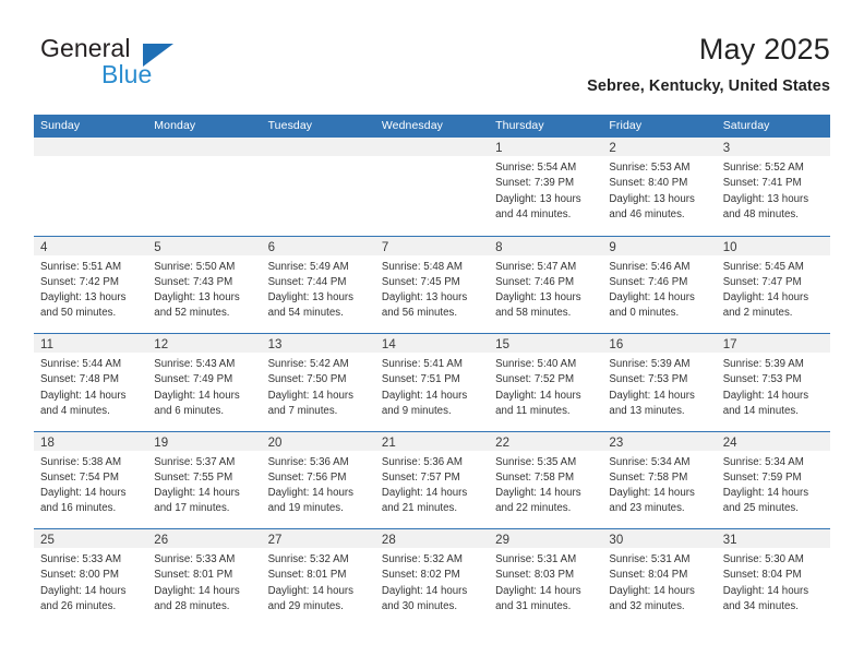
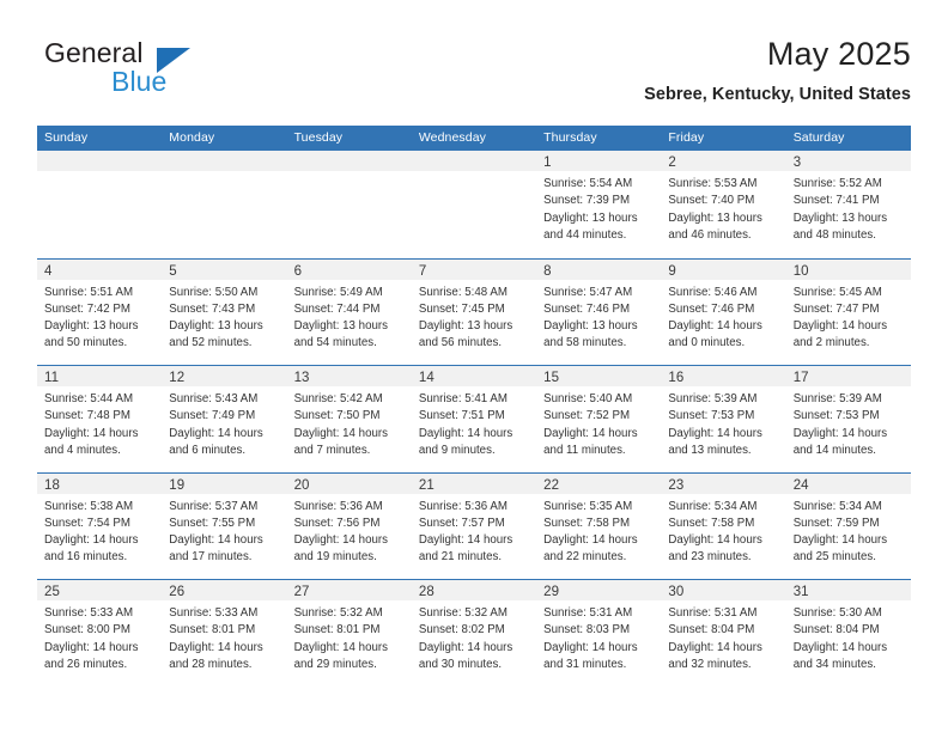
  General
  Blue
  May 2025
  Sebree, Kentucky, United States
  Sunday
  Monday
  Tuesday
  Wednesday
  Thursday
  Friday
  Saturday
  1
  Sunrise: 5:54 AM
  Sunset: 7:39 PM
  Daylight: 13 hours
  and 44 minutes.
  2
  Sunrise: 5:53 AM
- Sunset: 8:40 PM
+ Sunset: 7:40 PM
  Daylight: 13 hours
  and 46 minutes.
  3
  Sunrise: 5:52 AM
  Sunset: 7:41 PM
  Daylight: 13 hours
  and 48 minutes.
  4
  Sunrise: 5:51 AM
  Sunset: 7:42 PM
  Daylight: 13 hours
  and 50 minutes.
  5
  Sunrise: 5:50 AM
  Sunset: 7:43 PM
  Daylight: 13 hours
  and 52 minutes.
  6
  Sunrise: 5:49 AM
  Sunset: 7:44 PM
  Daylight: 13 hours
  and 54 minutes.
  7
  Sunrise: 5:48 AM
  Sunset: 7:45 PM
  Daylight: 13 hours
  and 56 minutes.
  8
  Sunrise: 5:47 AM
  Sunset: 7:46 PM
  Daylight: 13 hours
  and 58 minutes.
  9
  Sunrise: 5:46 AM
  Sunset: 7:46 PM
  Daylight: 14 hours
  and 0 minutes.
  10
  Sunrise: 5:45 AM
  Sunset: 7:47 PM
  Daylight: 14 hours
  and 2 minutes.
  11
  Sunrise: 5:44 AM
  Sunset: 7:48 PM
  Daylight: 14 hours
  and 4 minutes.
  12
  Sunrise: 5:43 AM
  Sunset: 7:49 PM
  Daylight: 14 hours
  and 6 minutes.
  13
  Sunrise: 5:42 AM
  Sunset: 7:50 PM
  Daylight: 14 hours
  and 7 minutes.
  14
  Sunrise: 5:41 AM
  Sunset: 7:51 PM
  Daylight: 14 hours
  and 9 minutes.
  15
  Sunrise: 5:40 AM
  Sunset: 7:52 PM
  Daylight: 14 hours
  and 11 minutes.
  16
  Sunrise: 5:39 AM
  Sunset: 7:53 PM
  Daylight: 14 hours
  and 13 minutes.
  17
  Sunrise: 5:39 AM
  Sunset: 7:53 PM
  Daylight: 14 hours
  and 14 minutes.
  18
  Sunrise: 5:38 AM
  Sunset: 7:54 PM
  Daylight: 14 hours
  and 16 minutes.
  19
  Sunrise: 5:37 AM
  Sunset: 7:55 PM
  Daylight: 14 hours
  and 17 minutes.
  20
  Sunrise: 5:36 AM
  Sunset: 7:56 PM
  Daylight: 14 hours
  and 19 minutes.
  21
  Sunrise: 5:36 AM
  Sunset: 7:57 PM
  Daylight: 14 hours
  and 21 minutes.
  22
  Sunrise: 5:35 AM
  Sunset: 7:58 PM
  Daylight: 14 hours
  and 22 minutes.
  23
  Sunrise: 5:34 AM
  Sunset: 7:58 PM
  Daylight: 14 hours
  and 23 minutes.
  24
  Sunrise: 5:34 AM
  Sunset: 7:59 PM
  Daylight: 14 hours
  and 25 minutes.
  25
  Sunrise: 5:33 AM
  Sunset: 8:00 PM
  Daylight: 14 hours
  and 26 minutes.
  26
  Sunrise: 5:33 AM
  Sunset: 8:01 PM
  Daylight: 14 hours
  and 28 minutes.
  27
  Sunrise: 5:32 AM
  Sunset: 8:01 PM
  Daylight: 14 hours
  and 29 minutes.
  28
  Sunrise: 5:32 AM
  Sunset: 8:02 PM
  Daylight: 14 hours
  and 30 minutes.
  29
  Sunrise: 5:31 AM
  Sunset: 8:03 PM
  Daylight: 14 hours
  and 31 minutes.
  30
  Sunrise: 5:31 AM
  Sunset: 8:04 PM
  Daylight: 14 hours
  and 32 minutes.
  31
  Sunrise: 5:30 AM
  Sunset: 8:04 PM
  Daylight: 14 hours
  and 34 minutes.
